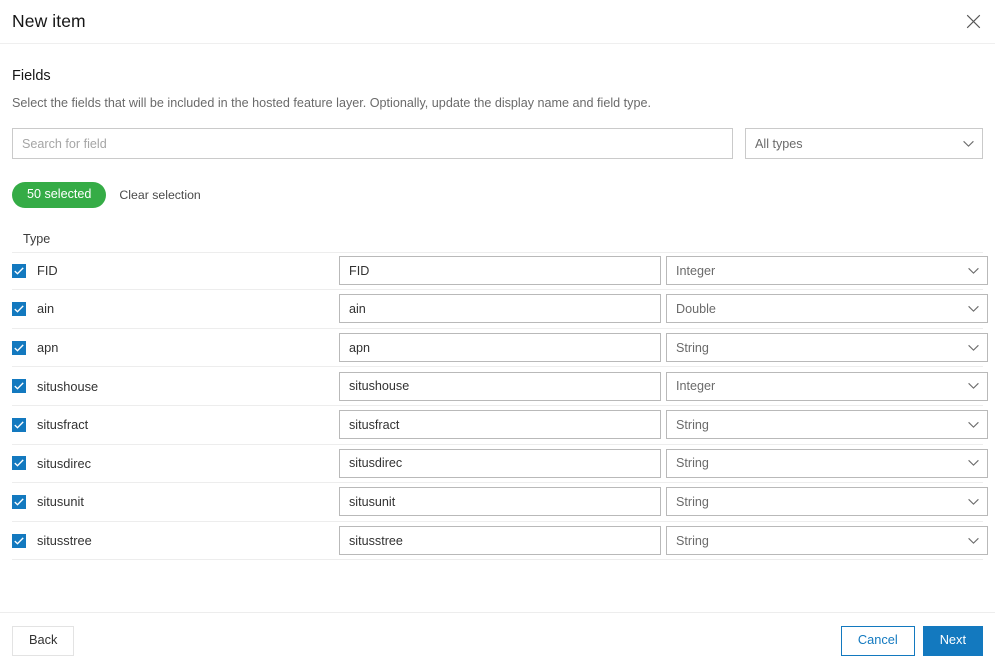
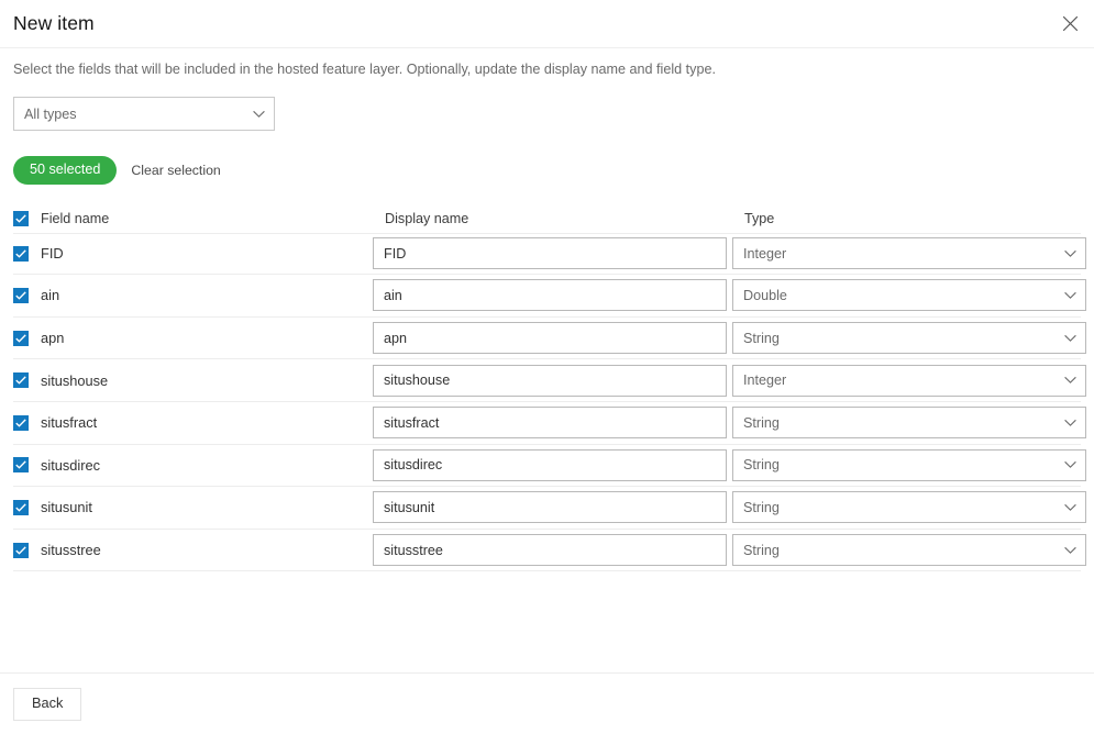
  New item
- Fields
  Select the fields that will be included in the hosted feature layer. Optionally, update the display name and field type.
- Search for field
  All types
  50 selected
  Clear selection
+ Field name
+ Display name
  Type
  FID
  FID
  Integer
  ain
  ain
  Double
  apn
  apn
  String
  situshouse
  situshouse
  Integer
  situsfract
  situsfract
  String
  situsdirec
  situsdirec
  String
  situsunit
  situsunit
  String
  situsstree
  situsstree
  String
  Back
- Cancel
- Next
